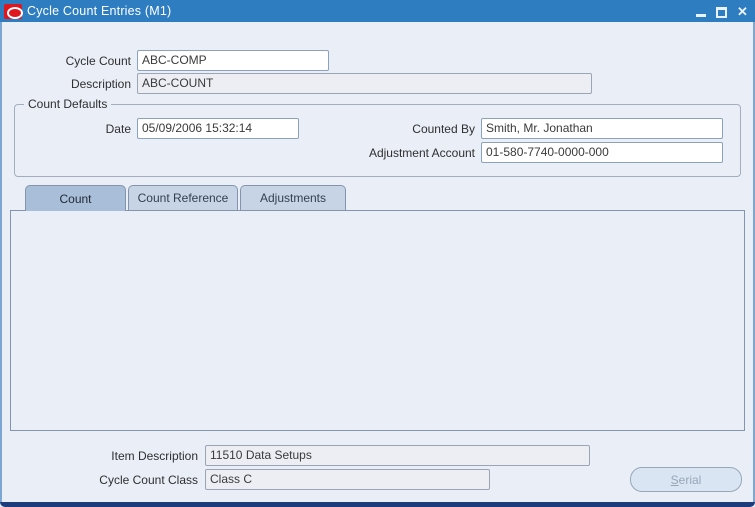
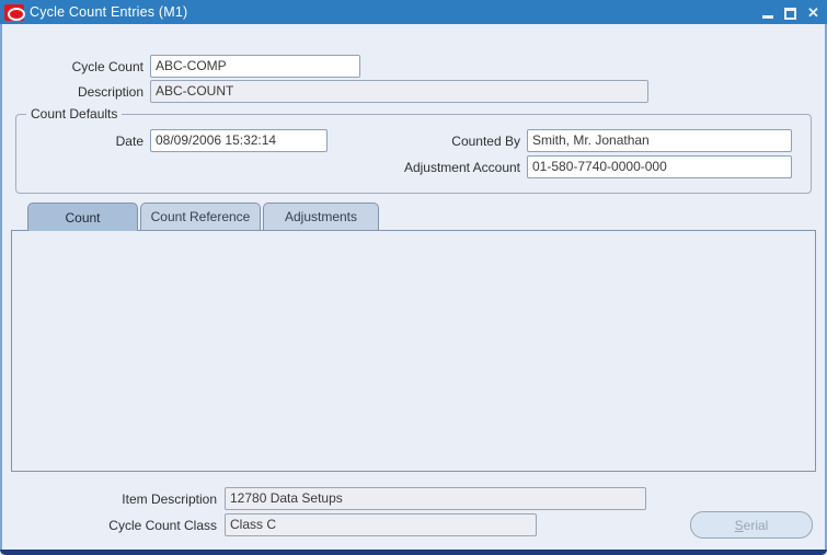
  Cycle Count Entries (M1)
  ✕
  Cycle Count
  ABC-COMP
  Description
  ABC-COUNT
  Count Defaults
  Date
- 05/09/2006 15:32:14
+ 08/09/2006 15:32:14
  Counted By
  Smith, Mr. Jonathan
  Adjustment Account
  01-580-7740-0000-000
  Count
  Count Reference
  Adjustments
  Item Description
- 11510 Data Setups
+ 12780 Data Setups
  Cycle Count Class
  Class C
  S
  erial
